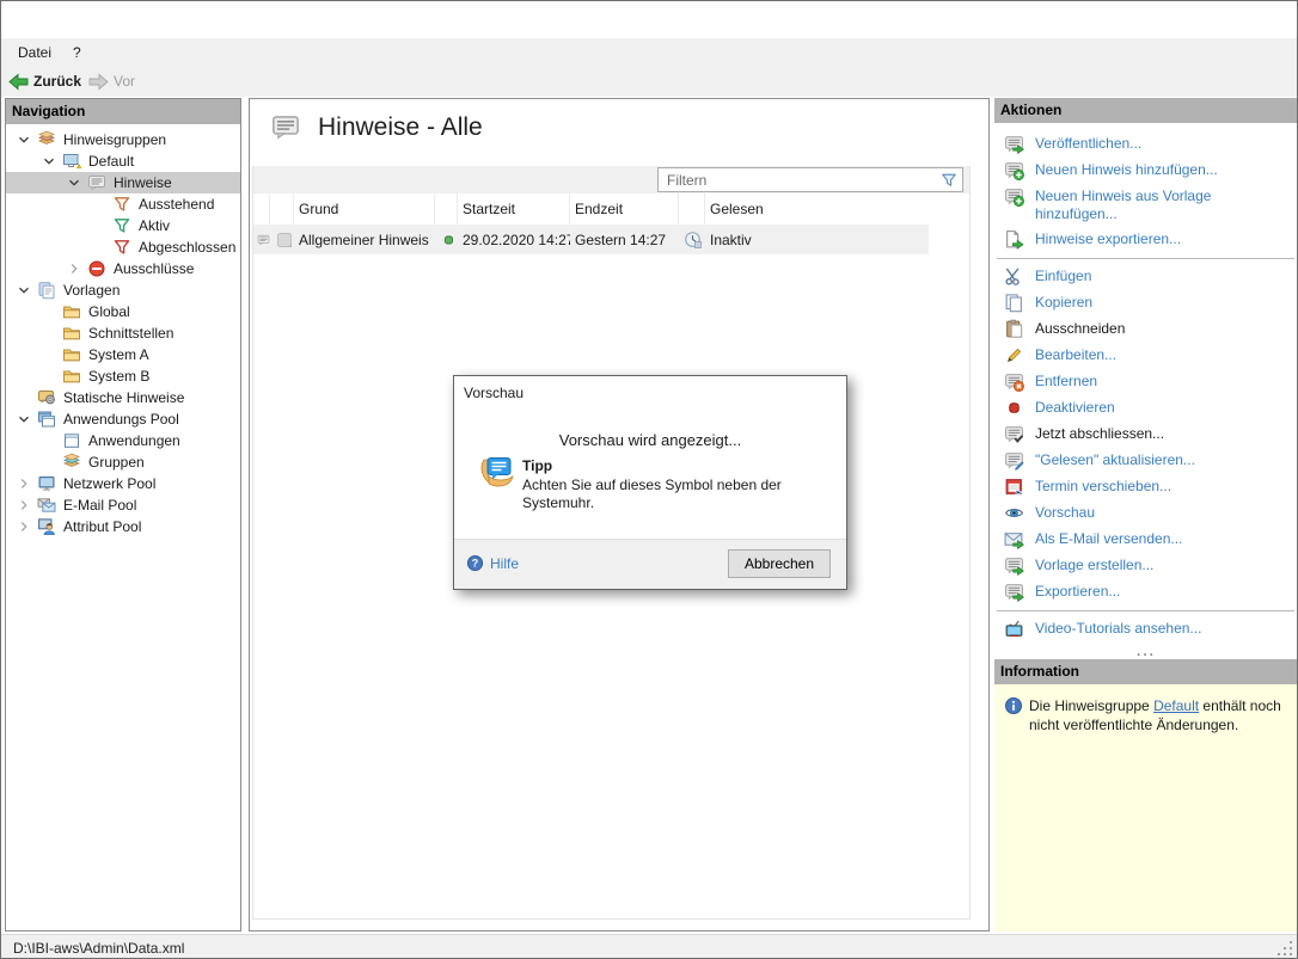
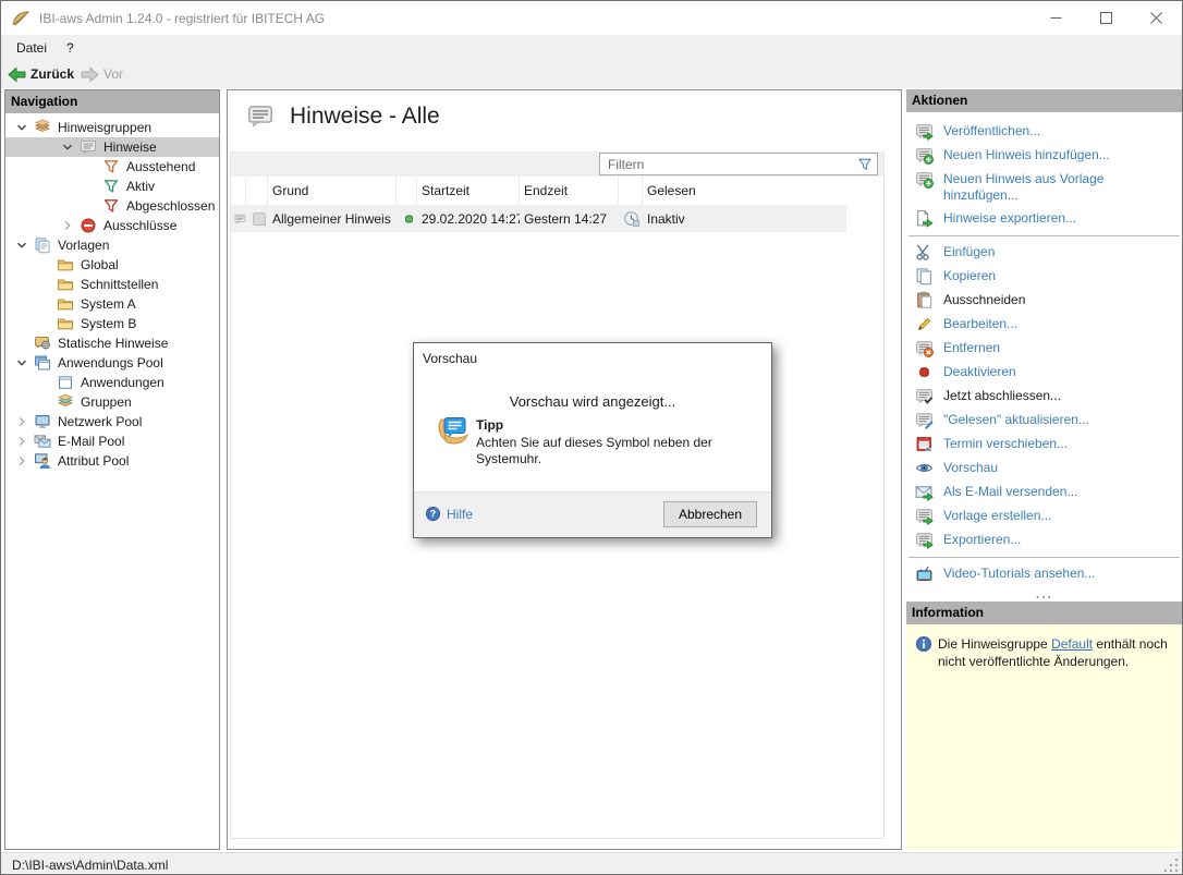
+ IBI-aws Admin 1.24.0 - registriert für IBITECH AG
  Datei
  ?
  Zurück
  Vor
  Navigation
  Hinweisgruppen
- Default
  Hinweise
  Ausstehend
  Aktiv
  Abgeschlossen
  Ausschlüsse
  Vorlagen
  Global
  Schnittstellen
  System A
  System B
  Statische Hinweise
  Anwendungs Pool
  Anwendungen
  Gruppen
  Netzwerk Pool
  E-Mail Pool
  Attribut Pool
  Hinweise - Alle
  Filtern
  Grund
  Startzeit
  Endzeit
  Gelesen
  Allgemeiner Hinweis
  29.02.2020 14:2
  Gestern 14:27
  Inaktiv
  Aktionen
  Veröffentlichen...
  Neuen Hinweis hinzufügen...
  Neuen Hinweis aus Vorlage hinzufügen...
  Hinweise exportieren...
  Einfügen
  Kopieren
  Ausschneiden
  Bearbeiten...
  Entfernen
  Deaktivieren
  Jetzt abschliessen...
  "Gelesen" aktualisieren...
  Termin verschieben...
  Vorschau
  Als E-Mail versenden...
  Vorlage erstellen...
  Exportieren...
  Video-Tutorials ansehen...
  ...
  Information
  Die Hinweisgruppe Default enthält noch nicht veröffentlichte Änderungen.
  Vorschau
  Vorschau wird angezeigt...
  Tipp
  Achten Sie auf dieses Symbol neben der Systemuhr.
  Hilfe
  Abbrechen
  D:\IBI-aws\Admin\Data.xml
